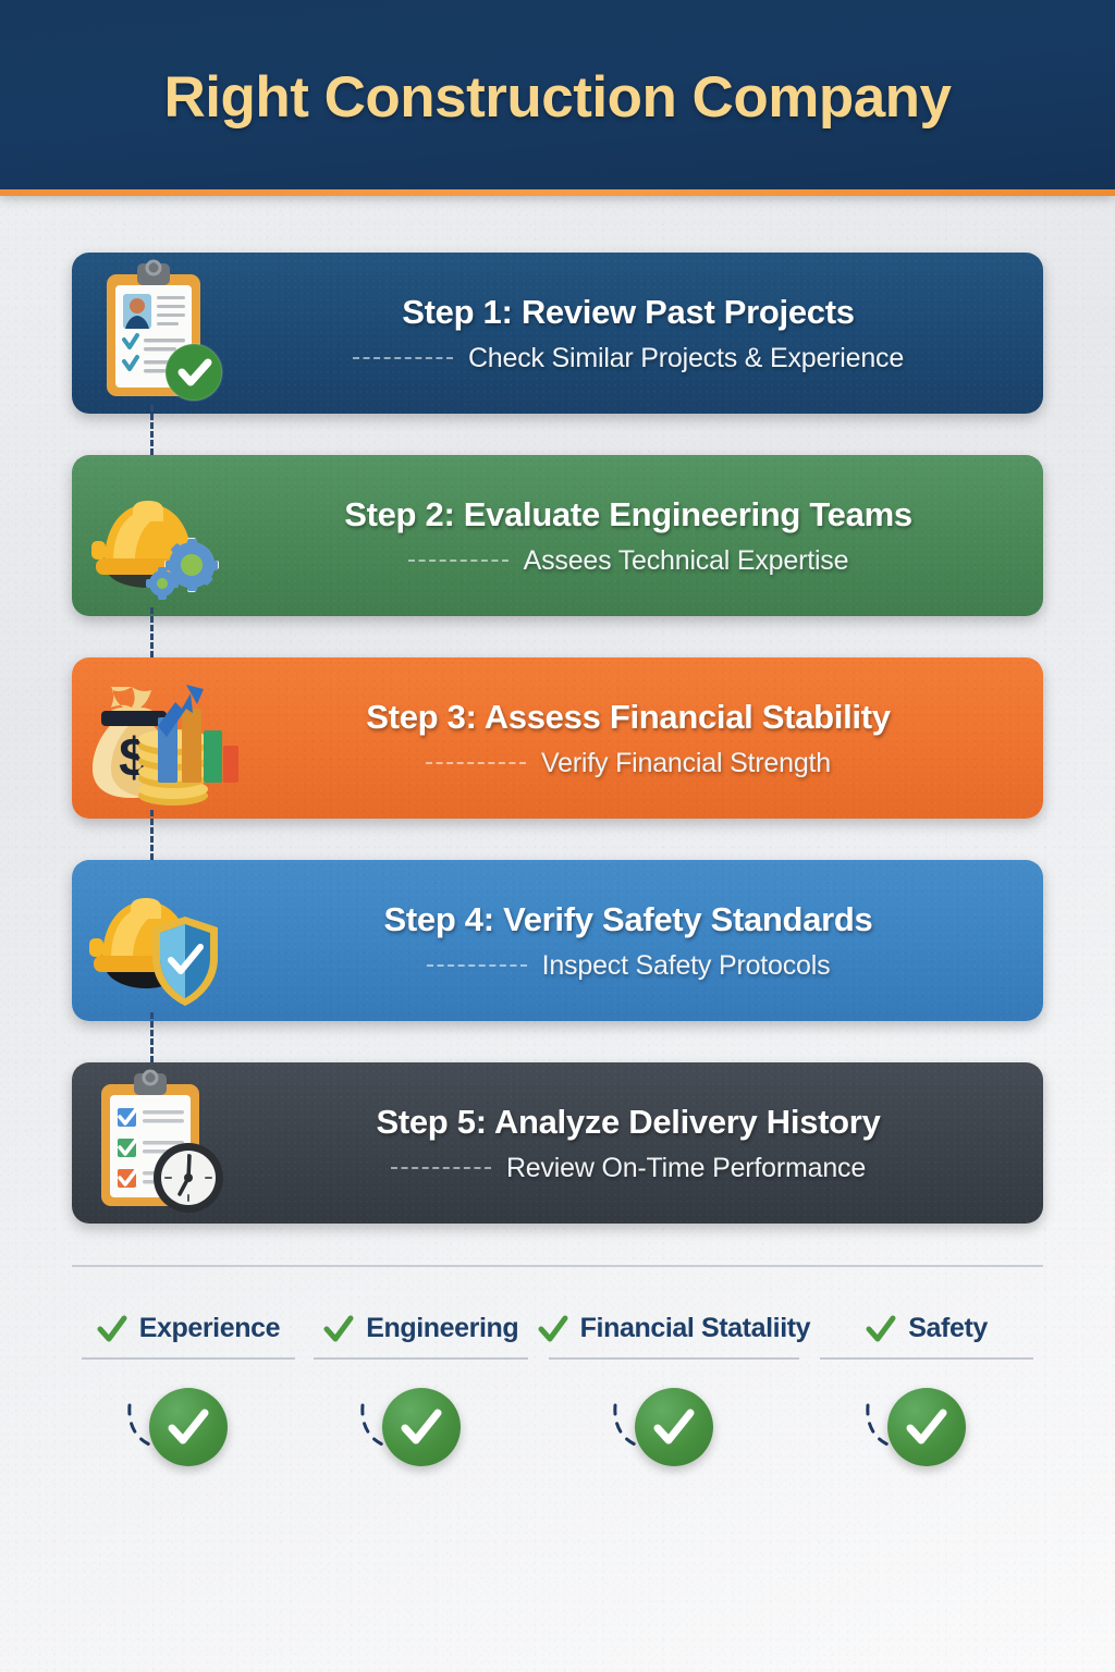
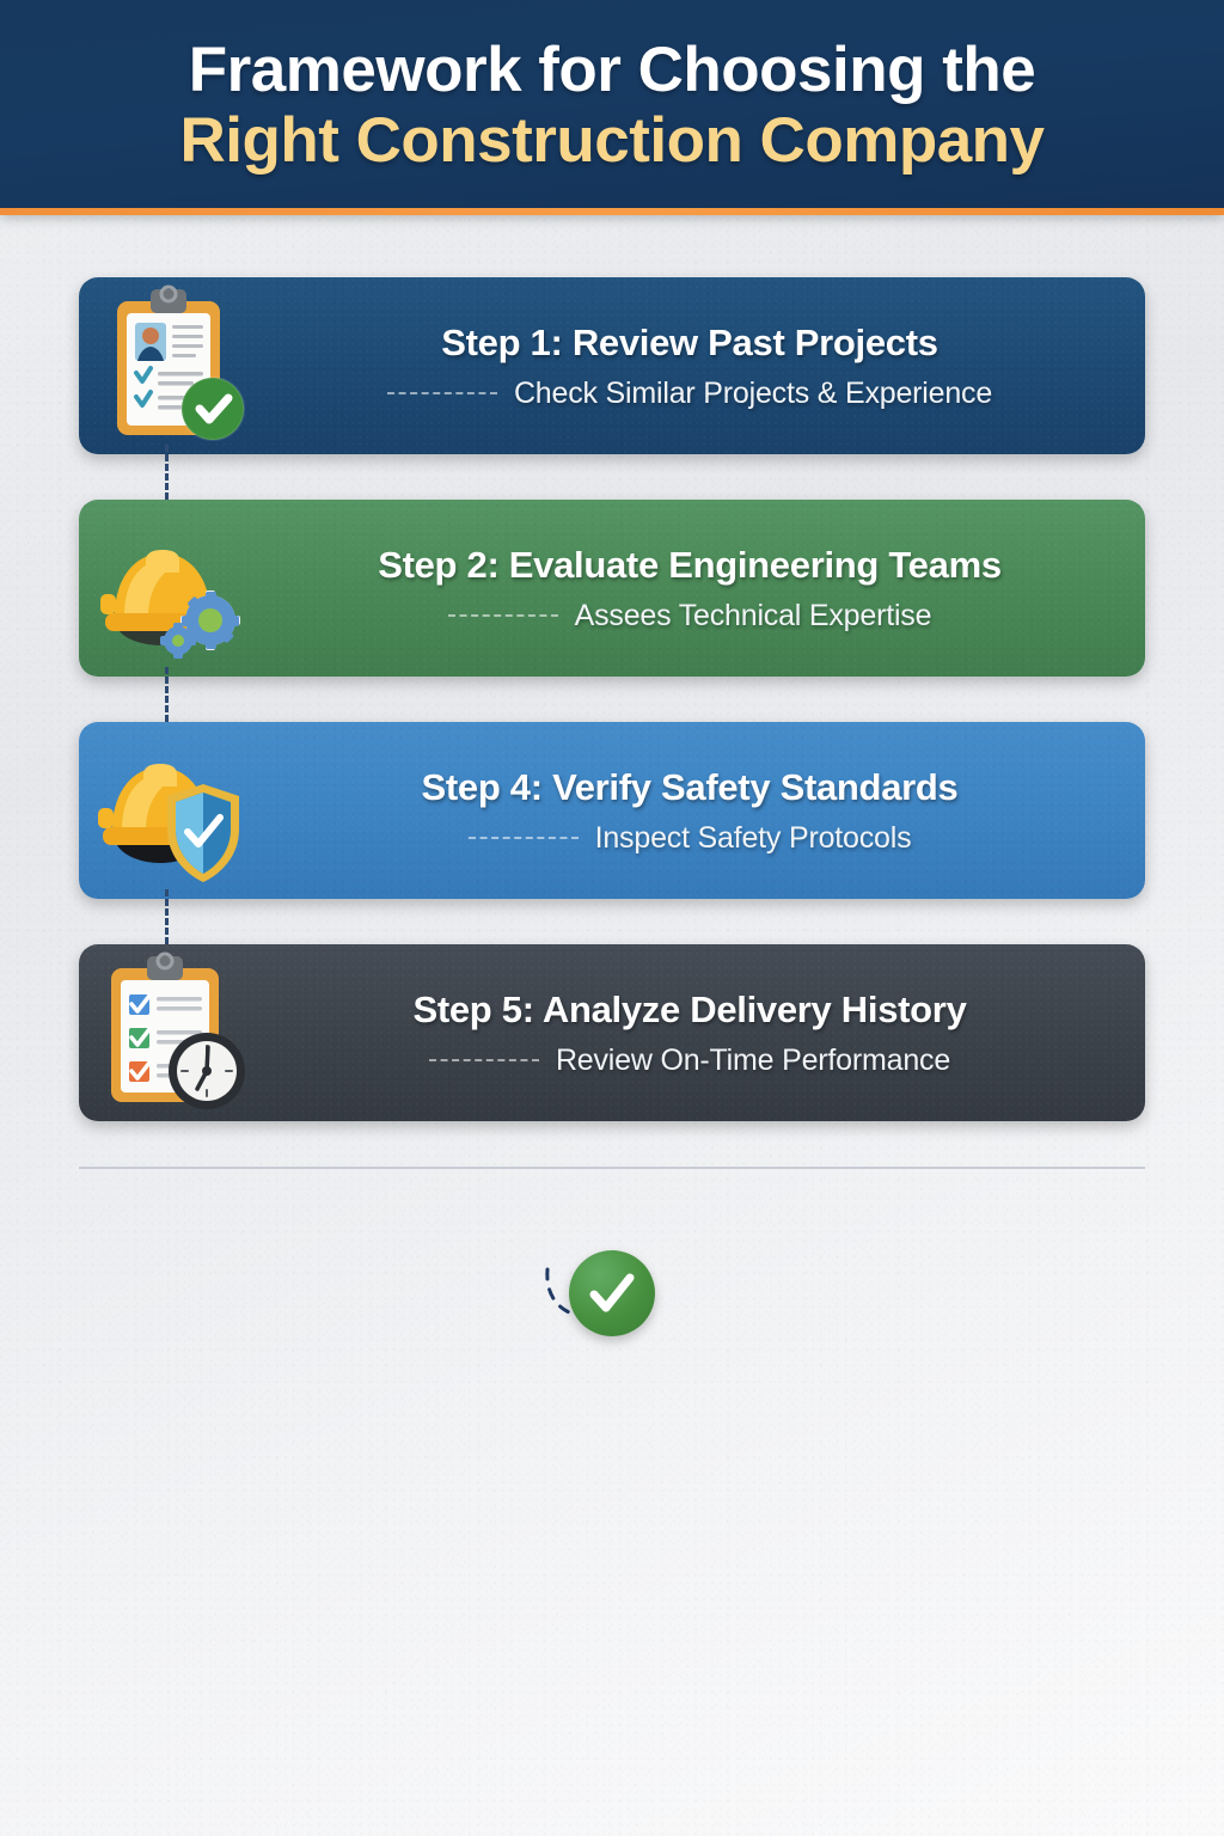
+ Framework for Choosing the
  Right Construction Company
- $
- Experience
- Engineering
- Financial Stataliity
- Safety
